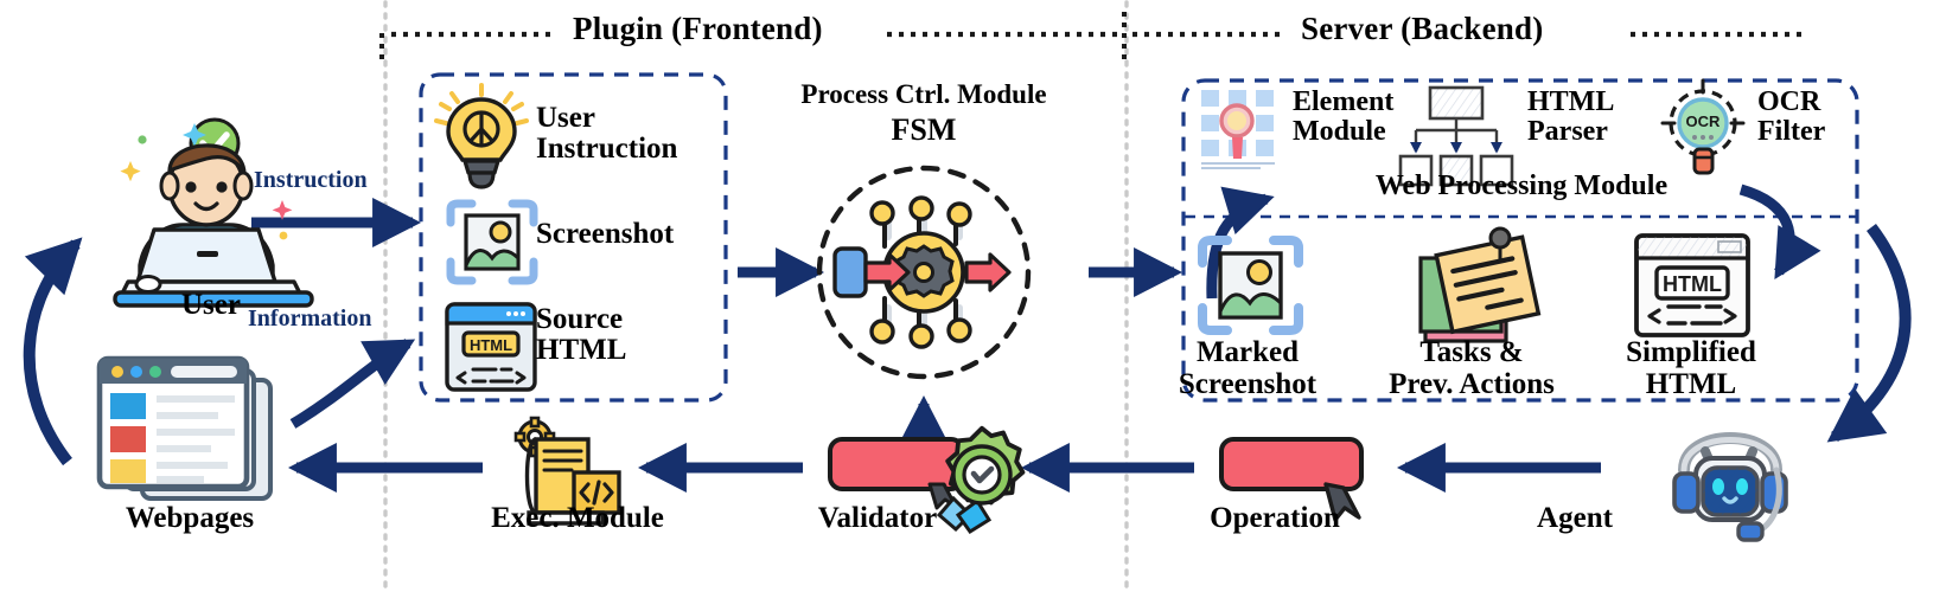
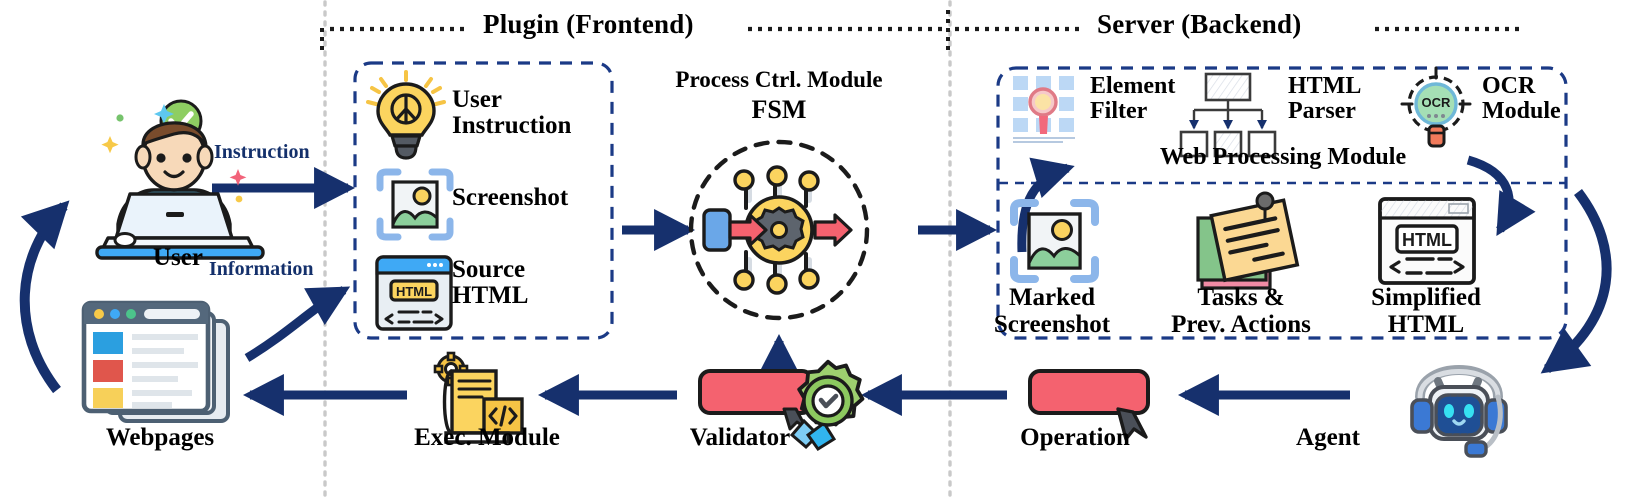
  HTML
  OCR
  HTML
  Plugin (Frontend)
  Server (Backend)
  Instruction
  Information
  User
  Instruction
  Screenshot
  Source
  HTML
  Process Ctrl. Module
  FSM
  Element
- Module
+ Filter
  HTML
  Parser
  OCR
- Filter
+ Module
  Web Processing Module
  Marked
  Screenshot
  Tasks &
  Prev. Actions
  Simplified
  HTML
  User
  Webpages
  Exec. Module
  Validator
  Operation
  Agent
